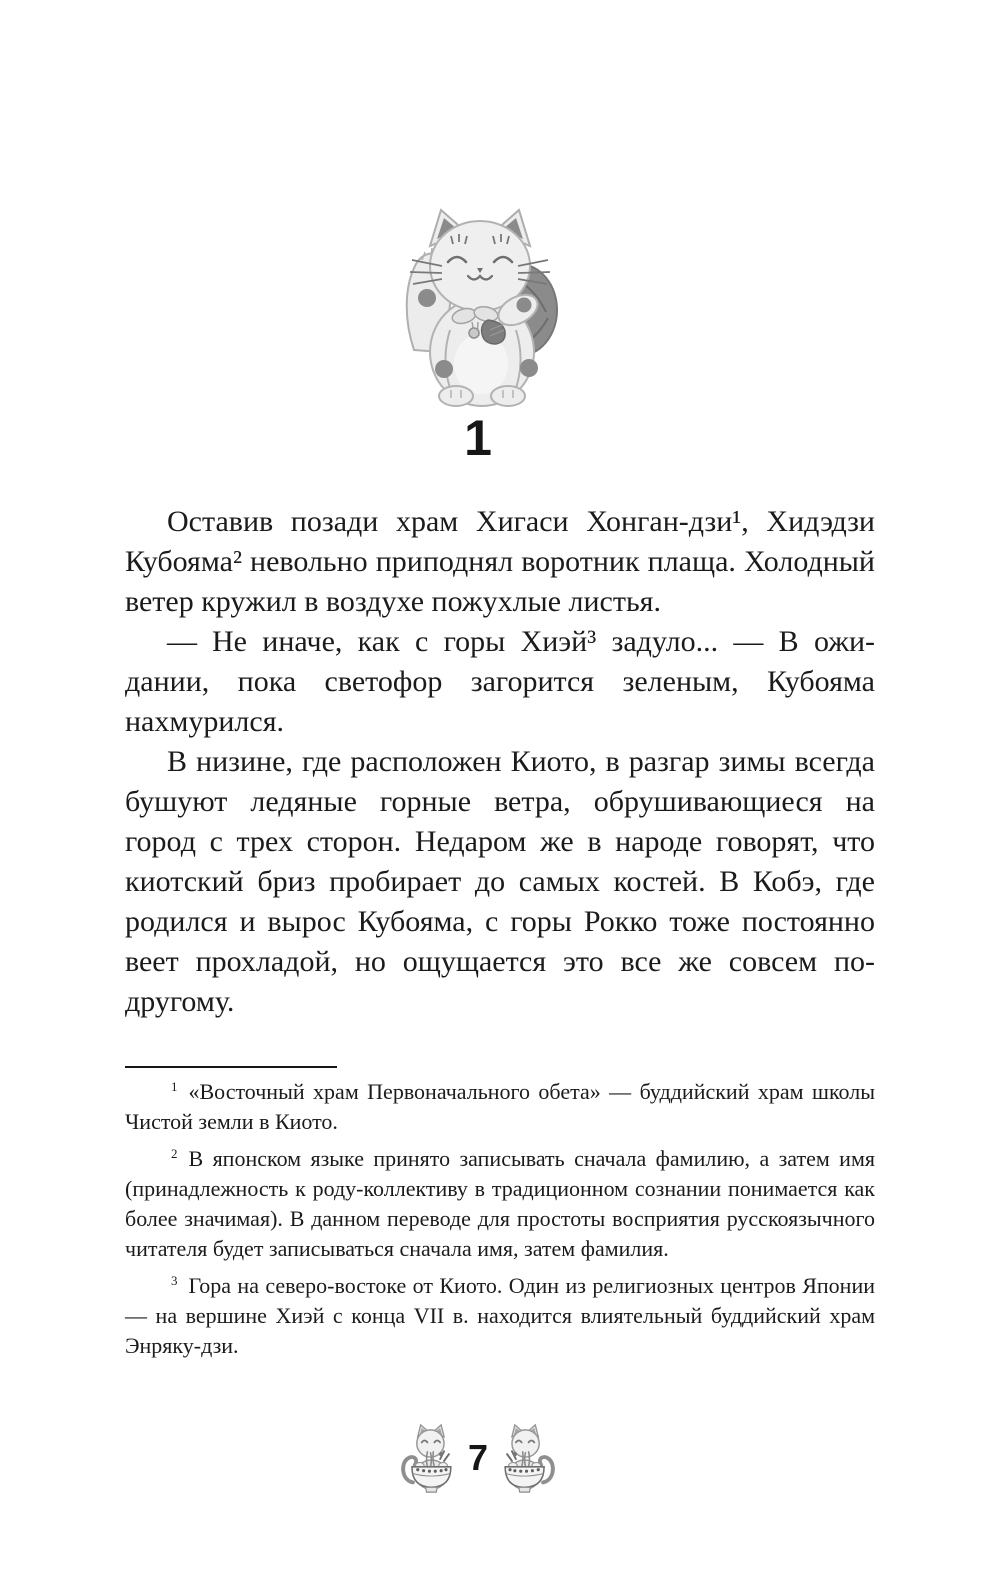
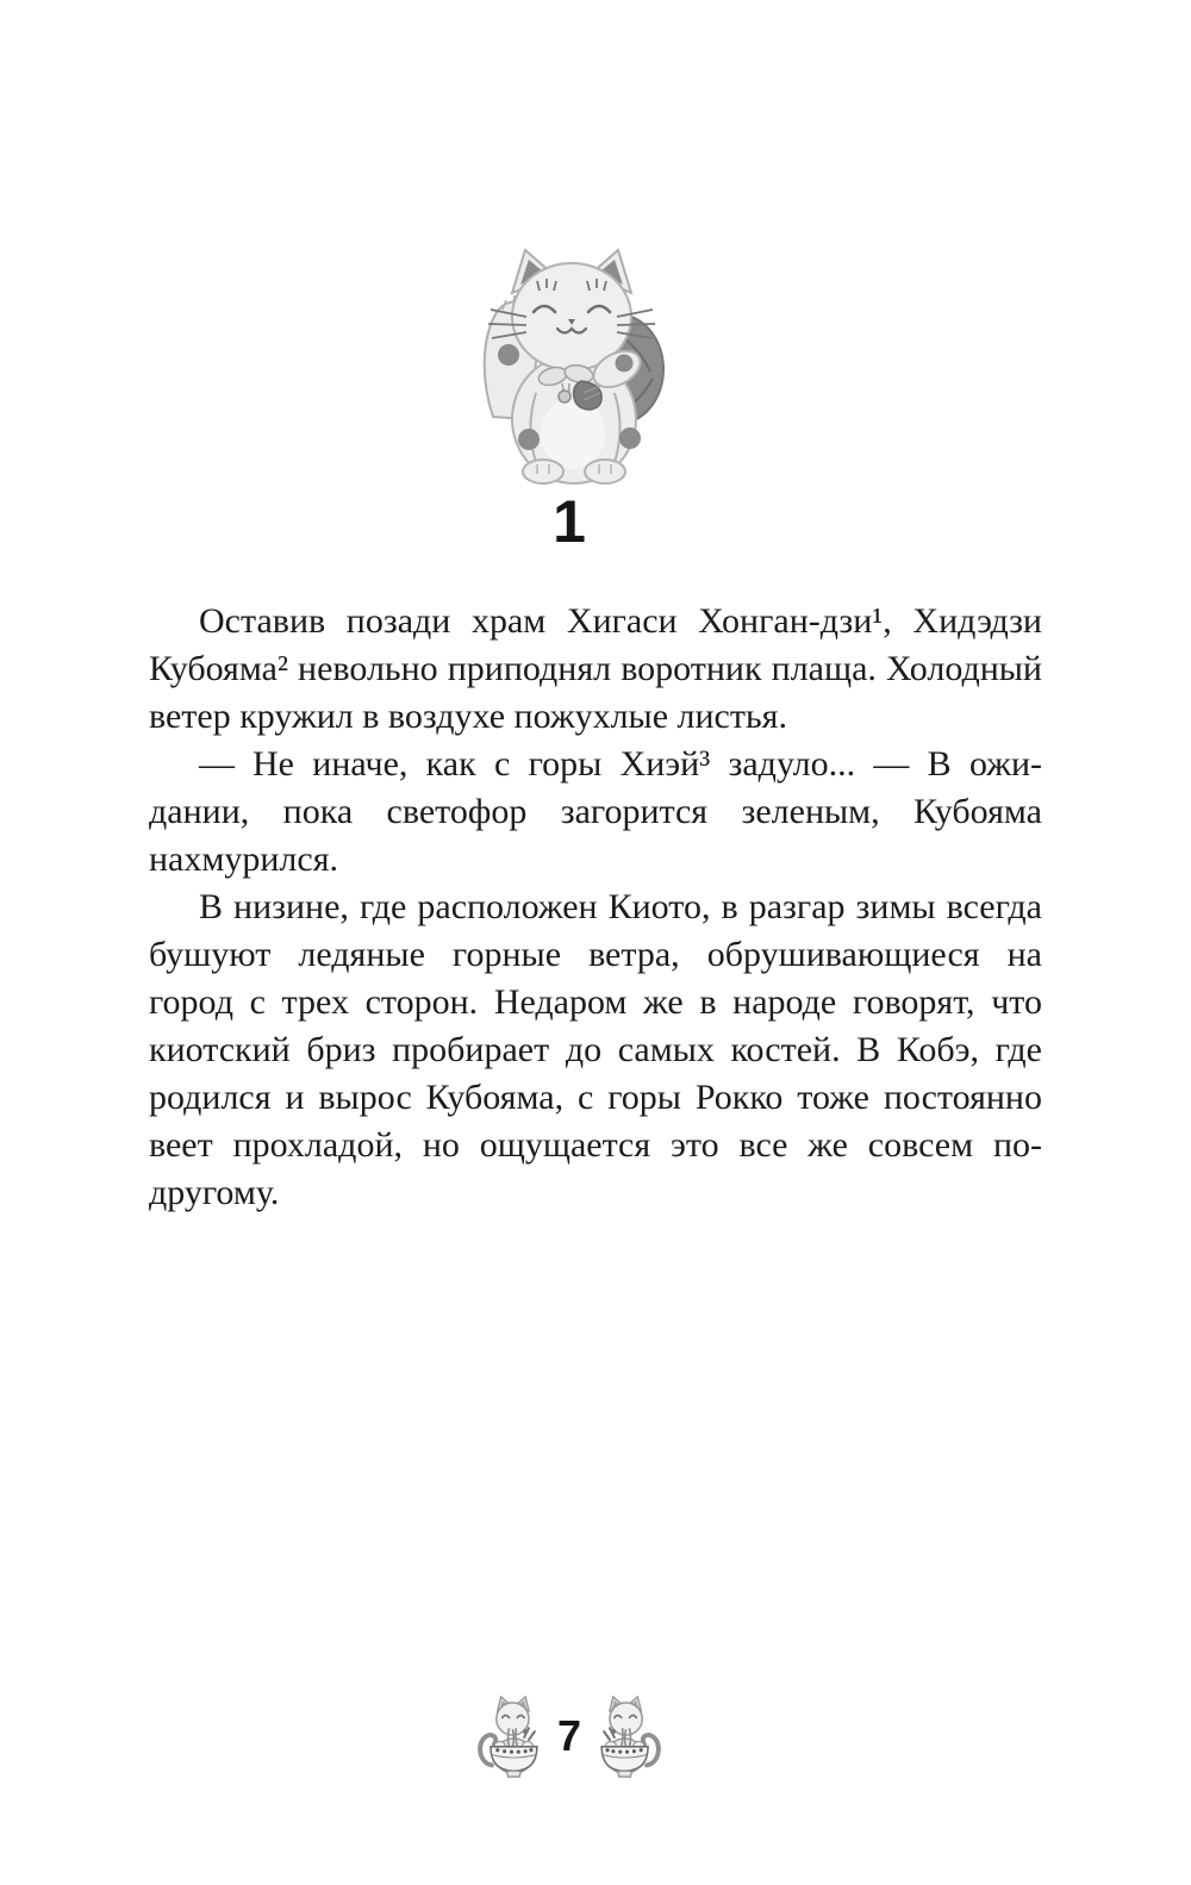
  1
  Оставив позади храм Хигаси Хонган-дзи¹, Хи­дэдзи Кубояма² невольно приподнял воротник плаща. Холодный ветер кружил в воздухе пожухлые листья.
  — Не иначе, как с горы Хиэй³ задуло... — В ожи­дании, пока светофор загорится зеленым, Кубояма нахмурился.
  В низине, где расположен Киото, в разгар зимы всегда бушуют ледяные горные ветра, обрушиваю­щиеся на город с трех сторон. Недаром же в народе говорят, что киотский бриз пробирает до самых ко­стей. В Кобэ, где родился и вырос Кубояма, с горы Рокко тоже постоянно веет прохладой, но ощуща­ется это все же совсем по-другому.
- 1 «Восточный храм Первоначального обета» — буддийский храм школы Чистой земли в Киото.
- 2 В японском языке принято записывать сначала фа­милию, а затем имя (принадлежность к роду-коллективу в традиционном сознании понимается как более зна­чимая). В данном переводе для простоты восприятия рус­скоязычного читателя будет записываться сначала имя, затем фамилия.
- 3 Гора на северо-востоке от Киото. Один из религи­озных центров Японии — на вершине Хиэй с конца VII в. находится влиятельный буддийский храм Энряку-дзи.
  7
